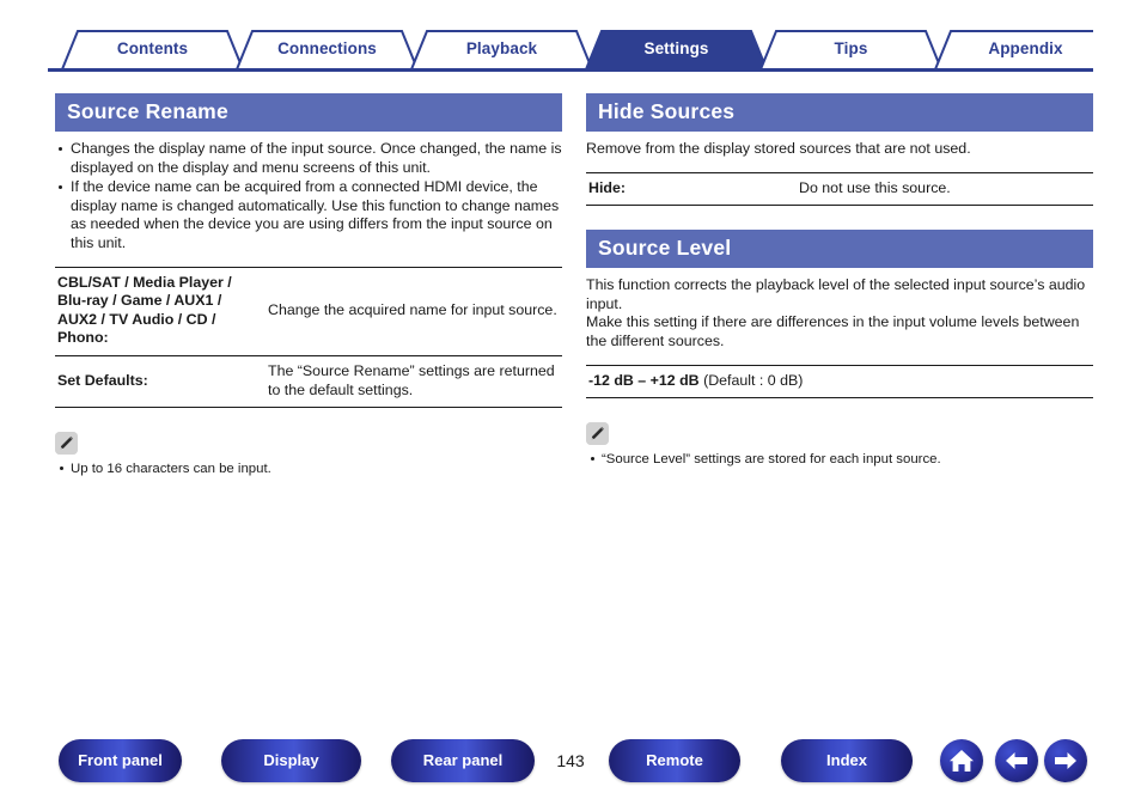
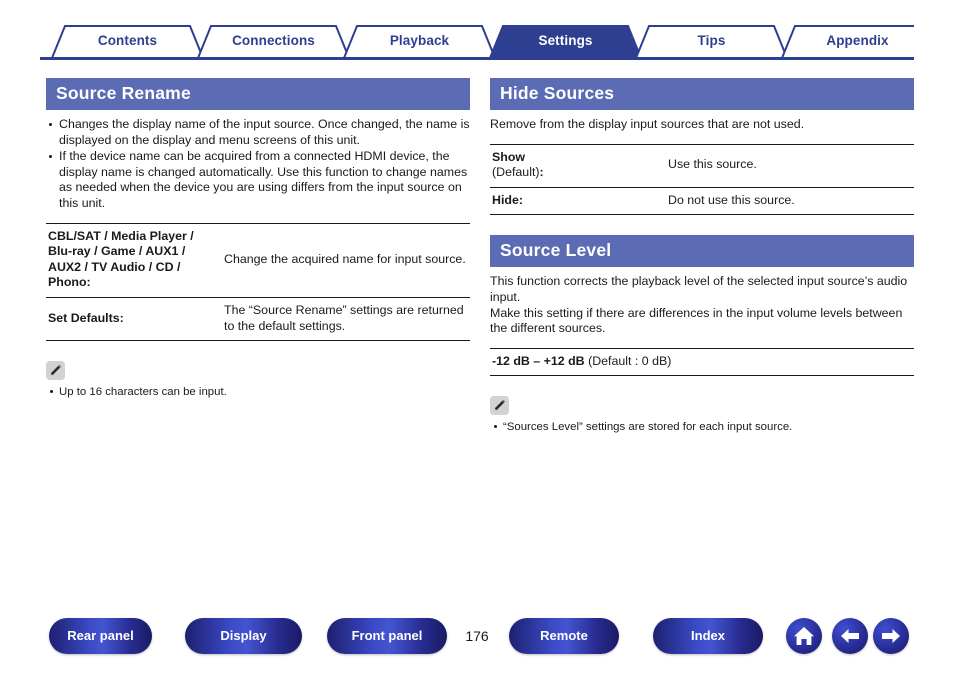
  Contents
  Connections
  Playback
  Settings
  Tips
  Appendix
  Source Rename
  Changes the display name of the input source. Once changed, the name is displayed on the display and menu screens of this unit.
  If the device name can be acquired from a connected HDMI device, the display name is changed automatically. Use this function to change names as needed when the device you are using differs from the input source on this unit.
  CBL/SAT / Media Player / Blu-ray / Game / AUX1 / AUX2 / TV Audio / CD / Phono:	Change the acquired name for input source.
  Set Defaults:	The “Source Rename” settings are returned to the default settings.
  Up to 16 characters can be input.
  Hide Sources
- Remove from the display stored sources that are not used.
+ Remove from the display input sources that are not used.
+ Show (Default):	Use this source.
  Hide:	Do not use this source.
  Source Level
  This function corrects the playback level of the selected input source’s audio input.
  Make this setting if there are differences in the input volume levels between the different sources.
  -12 dB – +12 dB (Default : 0 dB)
- “Source Level” settings are stored for each input source.
+ “Sources Level” settings are stored for each input source.
- Front panel
+ Rear panel
  Display
- Rear panel
+ Front panel
- 143
+ 176
  Remote
  Index
